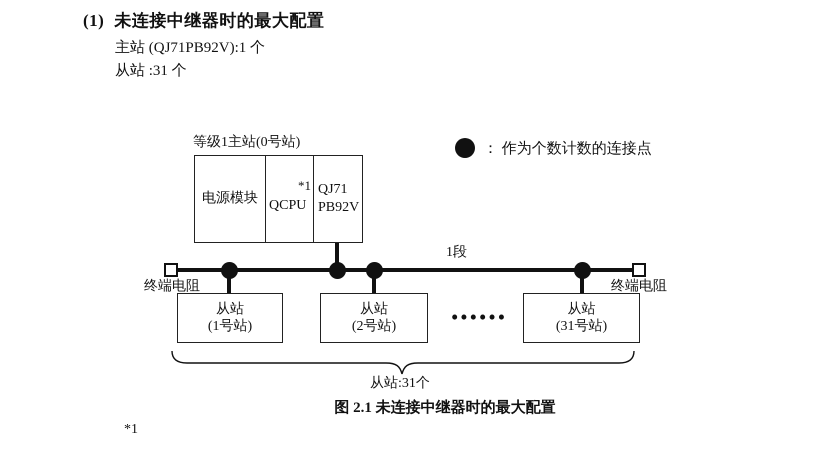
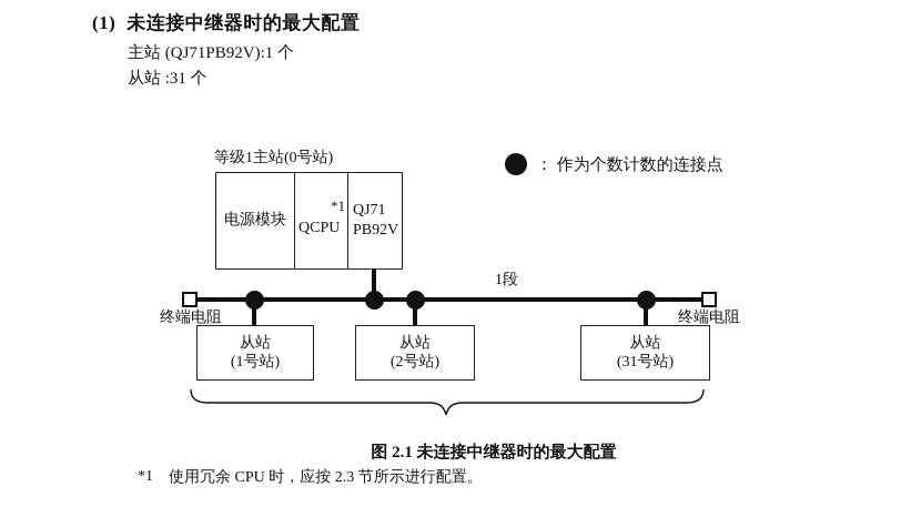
  (1) 未连接中继器时的最大配置
  主站 (QJ71PB92V):1 个
  从站 :31 个
  ： 作为个数计数的连接点
  等级1主站(0号站)
  电源模块
  *1
  QCPU
  QJ71
  PB92V
  终端电阻
  终端电阻
  1段
  从站
  (1号站)
  从站
  (2号站)
- ••••••
  从站
  (31号站)
- 从站:31个
  图 2.1 未连接中继器时的最大配置
  *1
+ 使用冗余 CPU 时，应按 2.3 节所示进行配置。
